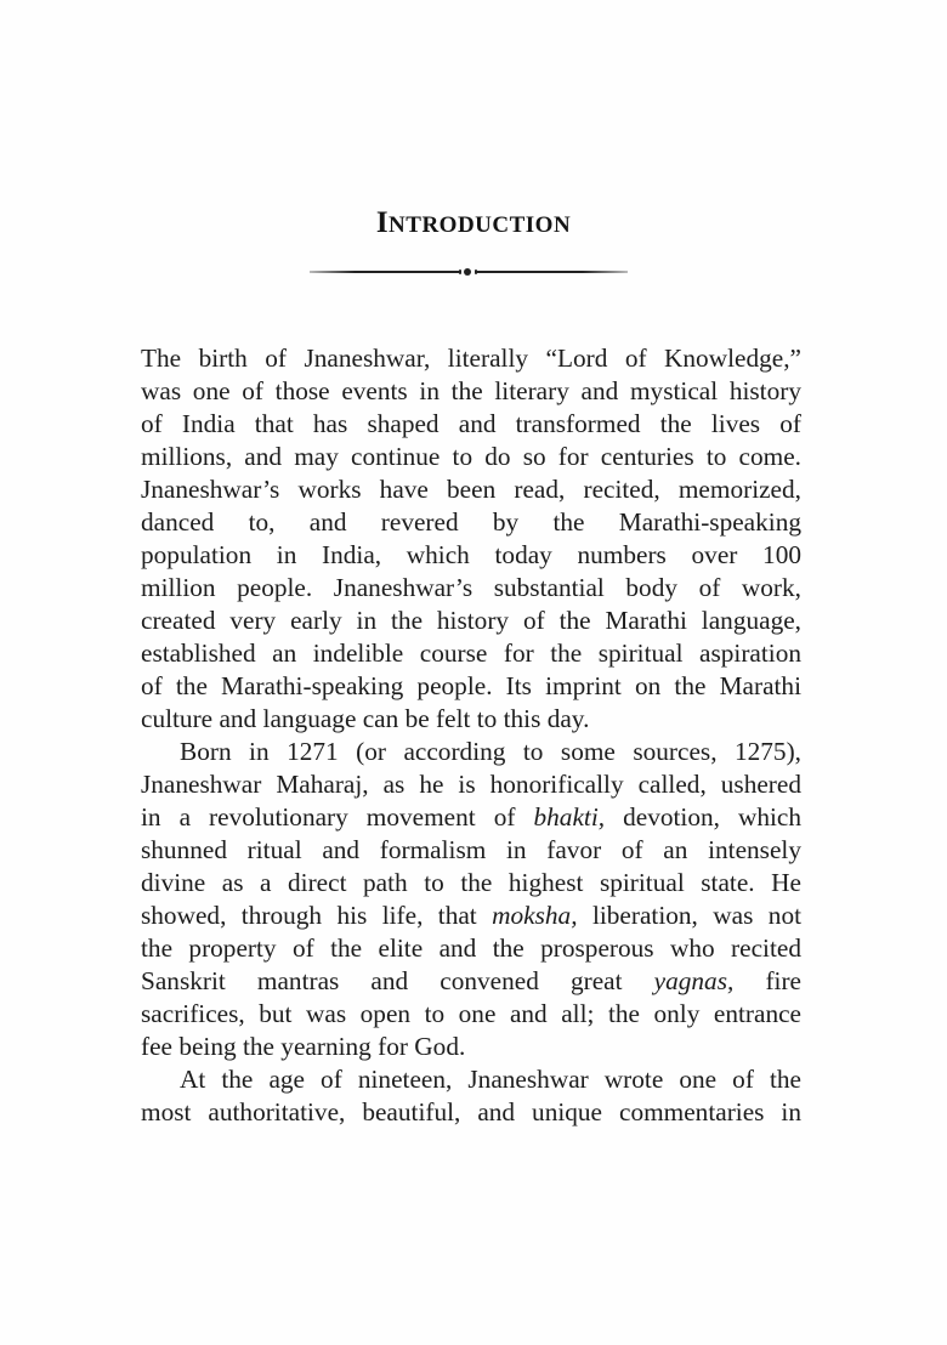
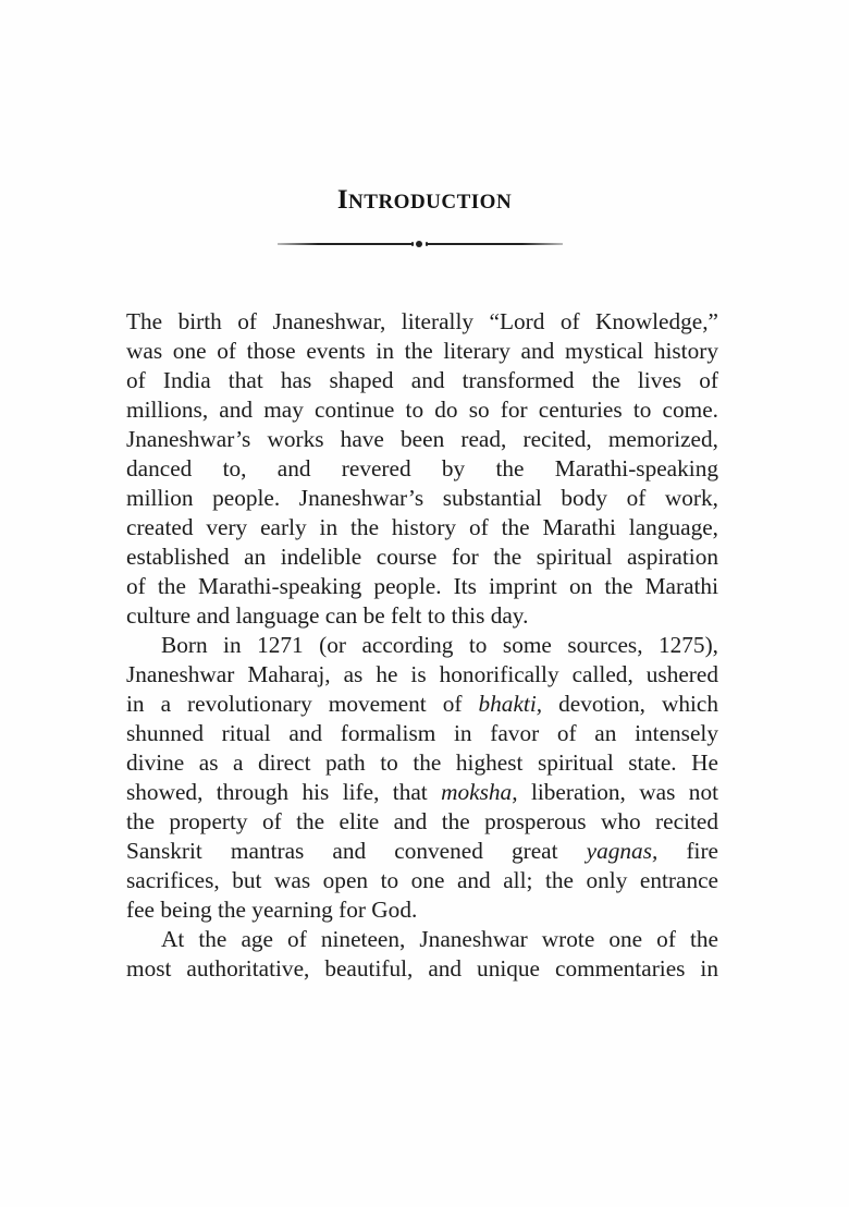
  INTRODUCTION
  The birth of Jnaneshwar, literally “Lord of Knowledge,”
  was one of those events in the literary and mystical history
  of India that has shaped and transformed the lives of
  millions, and may continue to do so for centuries to come.
  Jnaneshwar’s works have been read, recited, memorized,
  danced to, and revered by the Marathi-speaking
- population in India, which today numbers over 100
  million people. Jnaneshwar’s substantial body of work,
  created very early in the history of the Marathi language,
  established an indelible course for the spiritual aspiration
  of the Marathi-speaking people. Its imprint on the Marathi
  culture and language can be felt to this day.
  Born in 1271 (or according to some sources, 1275),
  Jnaneshwar Maharaj, as he is honorifically called, ushered
  in a revolutionary movement of bhakti, devotion, which
  shunned ritual and formalism in favor of an intensely
  divine as a direct path to the highest spiritual state. He
  showed, through his life, that moksha, liberation, was not
  the property of the elite and the prosperous who recited
  Sanskrit mantras and convened great yagnas, fire
  sacrifices, but was open to one and all; the only entrance
  fee being the yearning for God.
  At the age of nineteen, Jnaneshwar wrote one of the
  most authoritative, beautiful, and unique commentaries in
